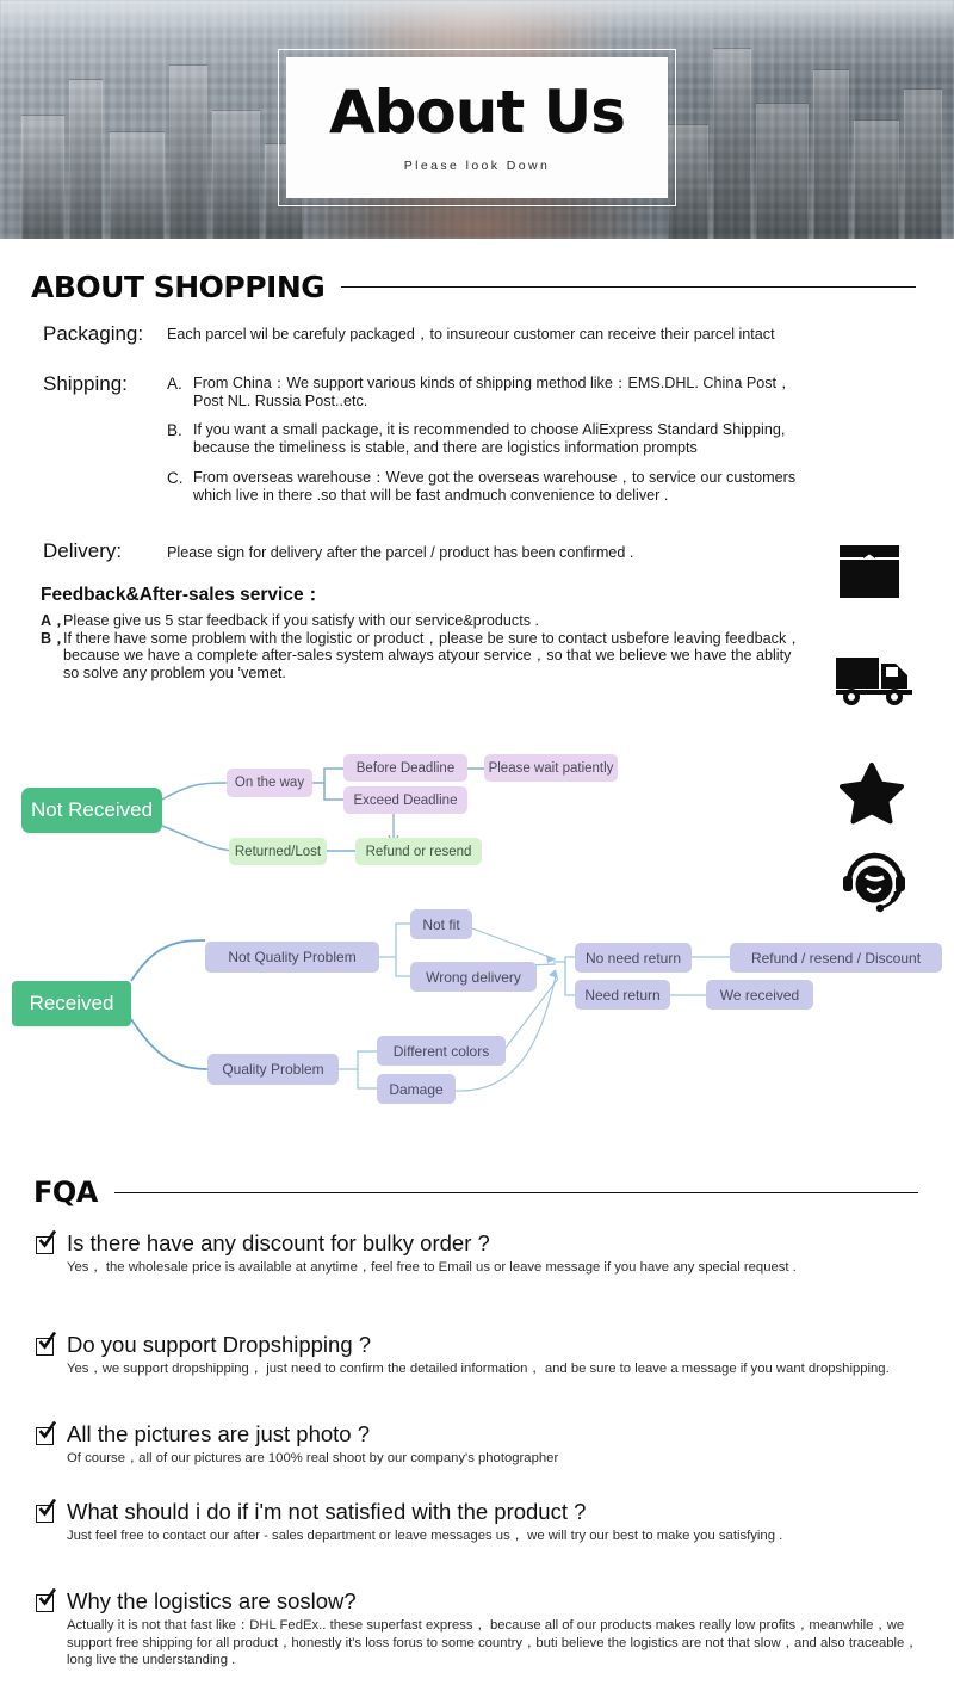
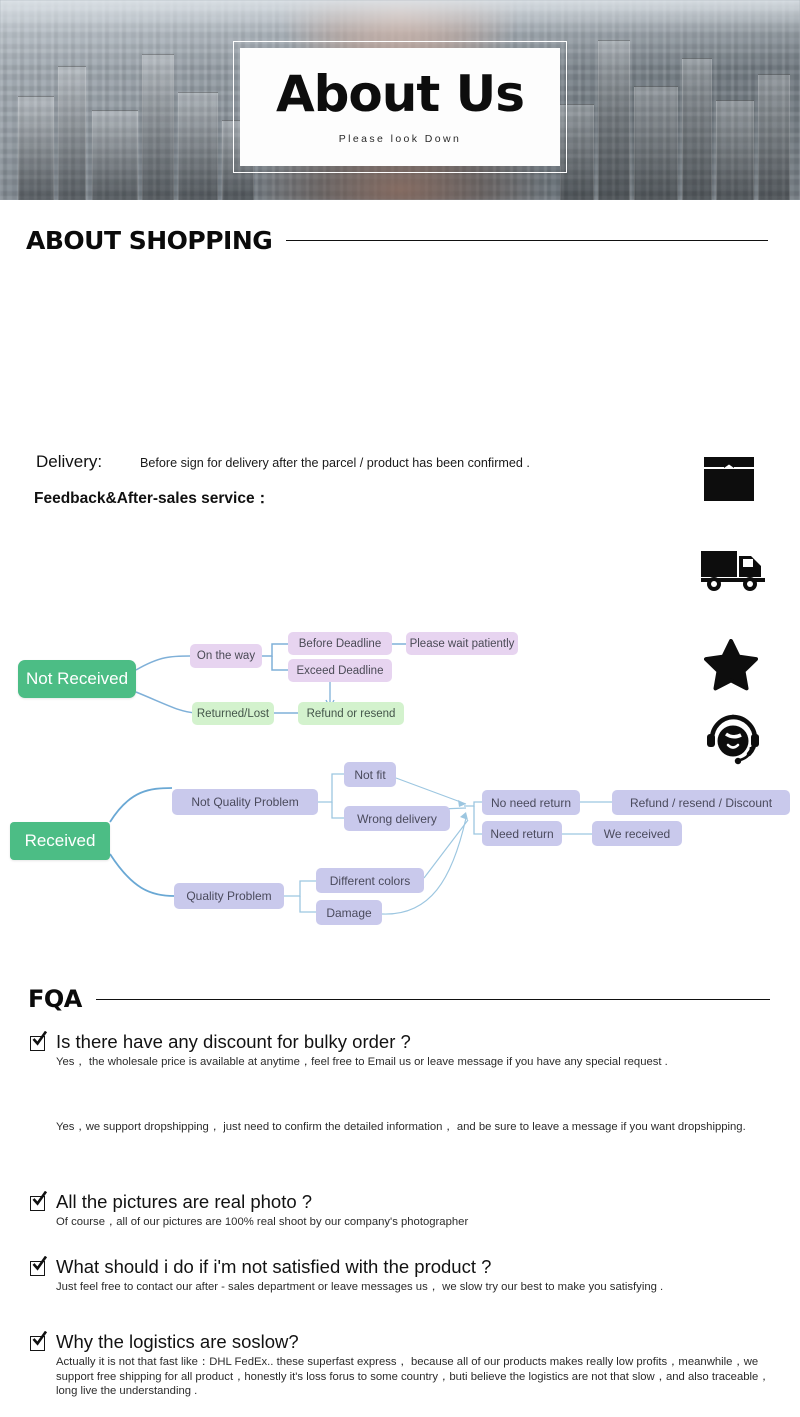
  About Us
  Please look Down
  ABOUT SHOPPING
- Packaging:
- Each parcel wil be carefuly packaged，to insureour customer can receive their parcel intact
- Shipping:
- A.
- From China：We support various kinds of shipping method like：EMS.DHL. China Post，Post NL. Russia Post..etc.
- B.
- If you want a small package, it is recommended to choose AliExpress Standard Shipping, because the timeliness is stable, and there are logistics information prompts
- C.
- From overseas warehouse：Weve got the overseas warehouse，to service our customers which live in there .so that will be fast andmuch convenience to deliver .
  Delivery:
- Please sign for delivery after the parcel / product has been confirmed .
+ Before sign for delivery after the parcel / product has been confirmed .
  Feedback&After-sales service：
- A，
- Please give us 5 star feedback if you satisfy with our service&products .
- B，
- If there have some problem with the logistic or product，please be sure to contact usbefore leaving feedback， because we have a complete after-sales system always atyour service，so that we believe we have the ablity so solve any problem you ’vemet.
  Not Received
  On the way
  Before Deadline
  Exceed Deadline
  Please wait patiently
  Returned/Lost
  Refund or resend
  Received
  Not Quality Problem
  Quality Problem
  Not fit
  Wrong delivery
  Different colors
  Damage
  No need return
  Need return
  Refund / resend / Discount
  We received
  FQA
  Is there have any discount for bulky order ?
  Yes， the wholesale price is available at anytime，feel free to Email us or leave message if you have any special request .
- Do you support Dropshipping ?
  Yes，we support dropshipping， just need to confirm the detailed information， and be sure to leave a message if you want dropshipping.
- All the pictures are just photo ?
+ All the pictures are real photo ?
  Of course，all of our pictures are 100% real shoot by our company's photographer
  What should i do if i'm not satisfied with the product ?
- Just feel free to contact our after - sales department or leave messages us， we will try our best to make you satisfying .
+ Just feel free to contact our after - sales department or leave messages us， we slow try our best to make you satisfying .
  Why the logistics are soslow?
  Actually it is not that fast like：DHL FedEx.. these superfast express， because all of our products makes really low profits，meanwhile，we support free shipping for all product，honestly it's loss forus to some country，buti believe the logistics are not that slow，and also traceable， long live the understanding .
